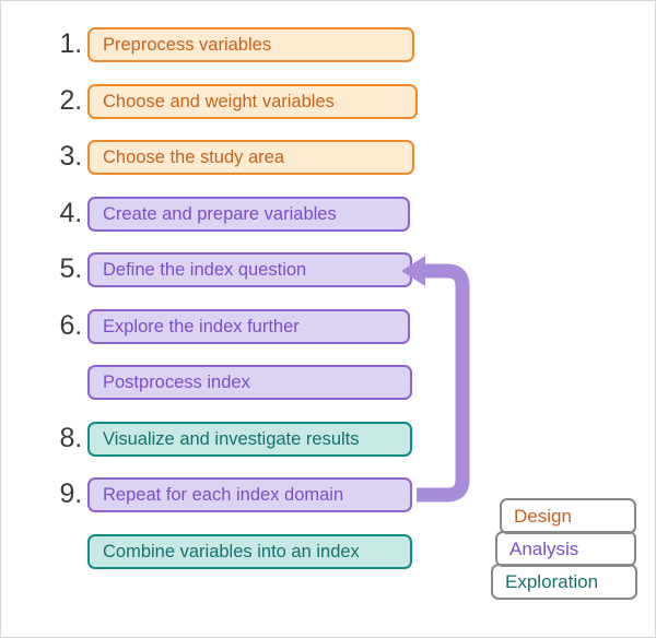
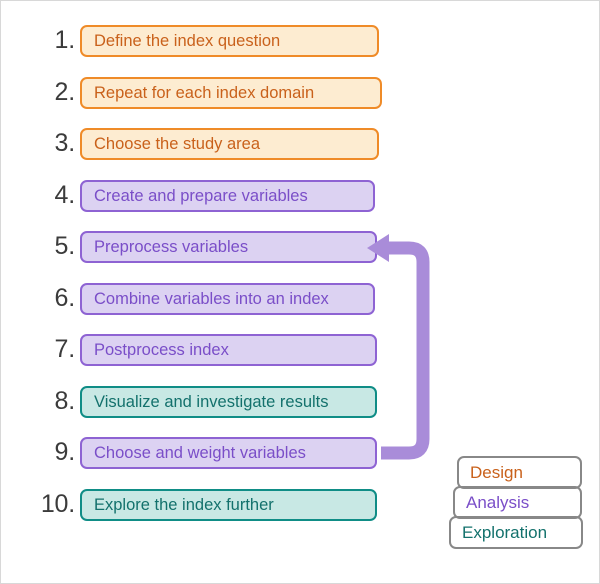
- Preprocess variables
+ Define the index question
- Choose and weight variables
+ Repeat for each index domain
  Choose the study area
  Create and prepare variables
- Define the index question
+ Preprocess variables
- Explore the index further
+ Combine variables into an index
  Postprocess index
  Visualize and investigate results
- Repeat for each index domain
+ Choose and weight variables
- Combine variables into an index
+ Explore the index further
  Design
  Analysis
  Exploration
  1.
  2.
  3.
  4.
  5.
  6.
+ 7.
  8.
  9.
+ 10.
